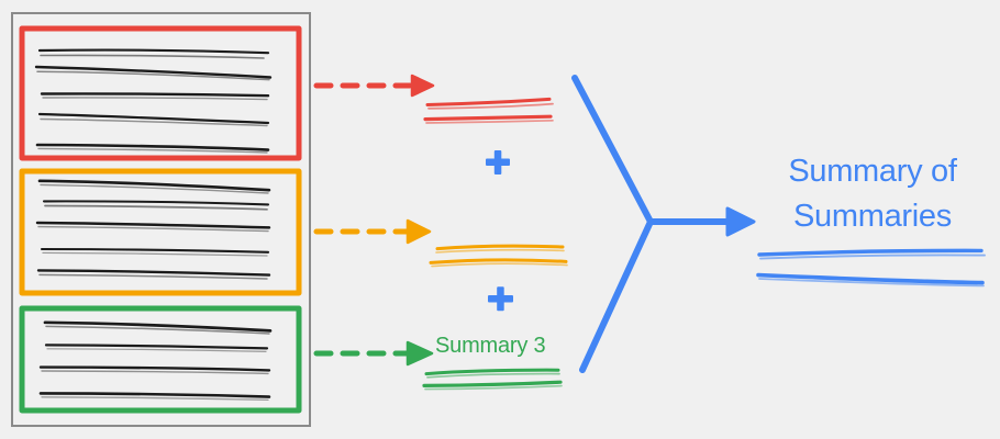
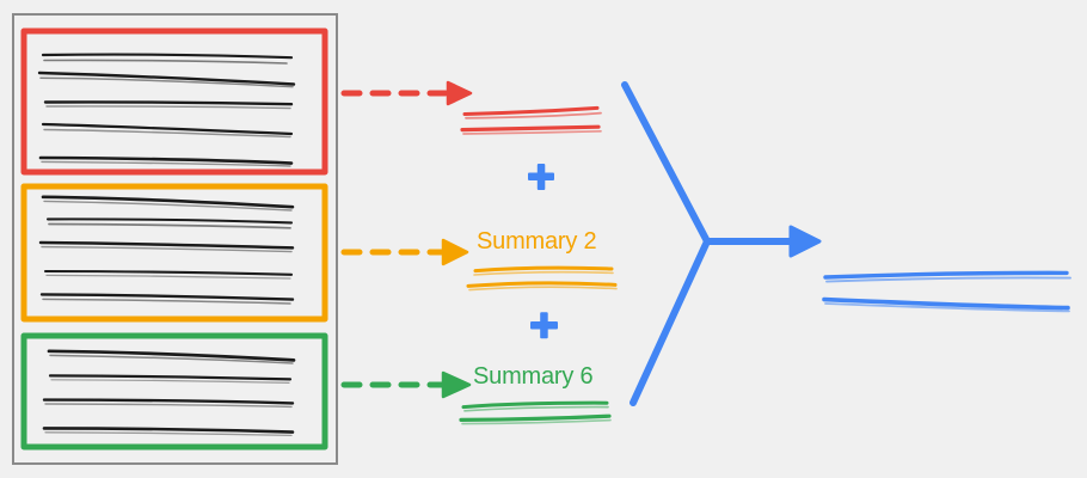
+ Summary 2
- Summary 3
+ Summary 6
- Summary of
- Summaries
